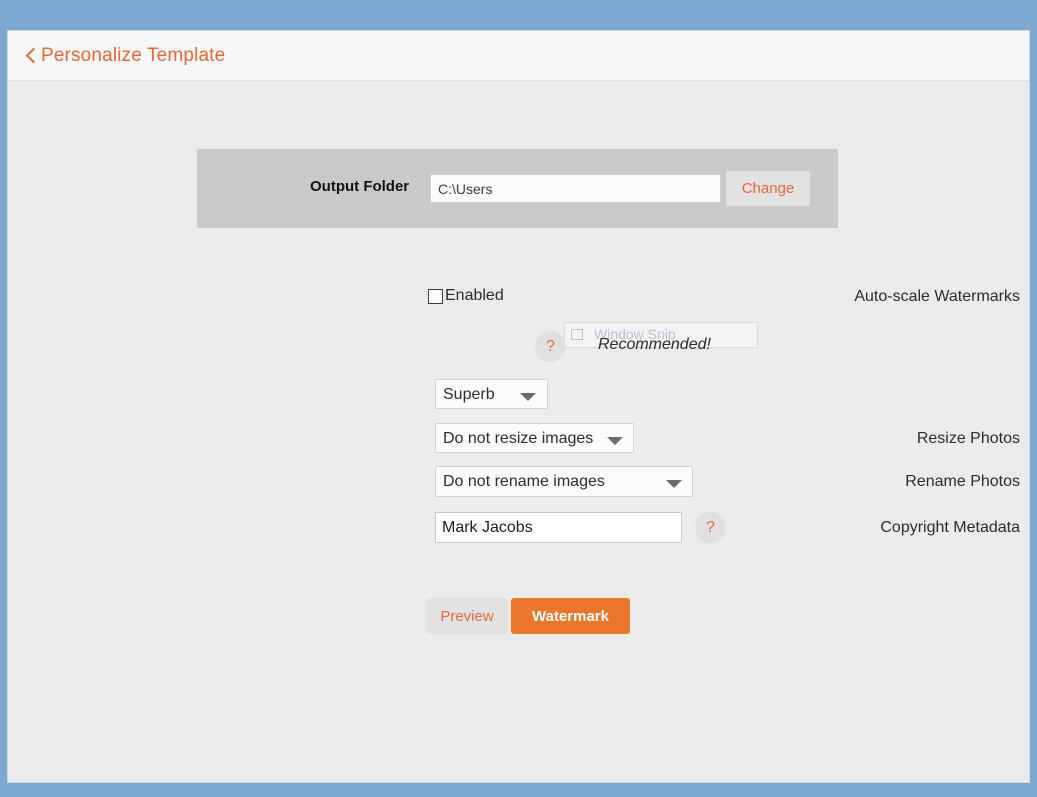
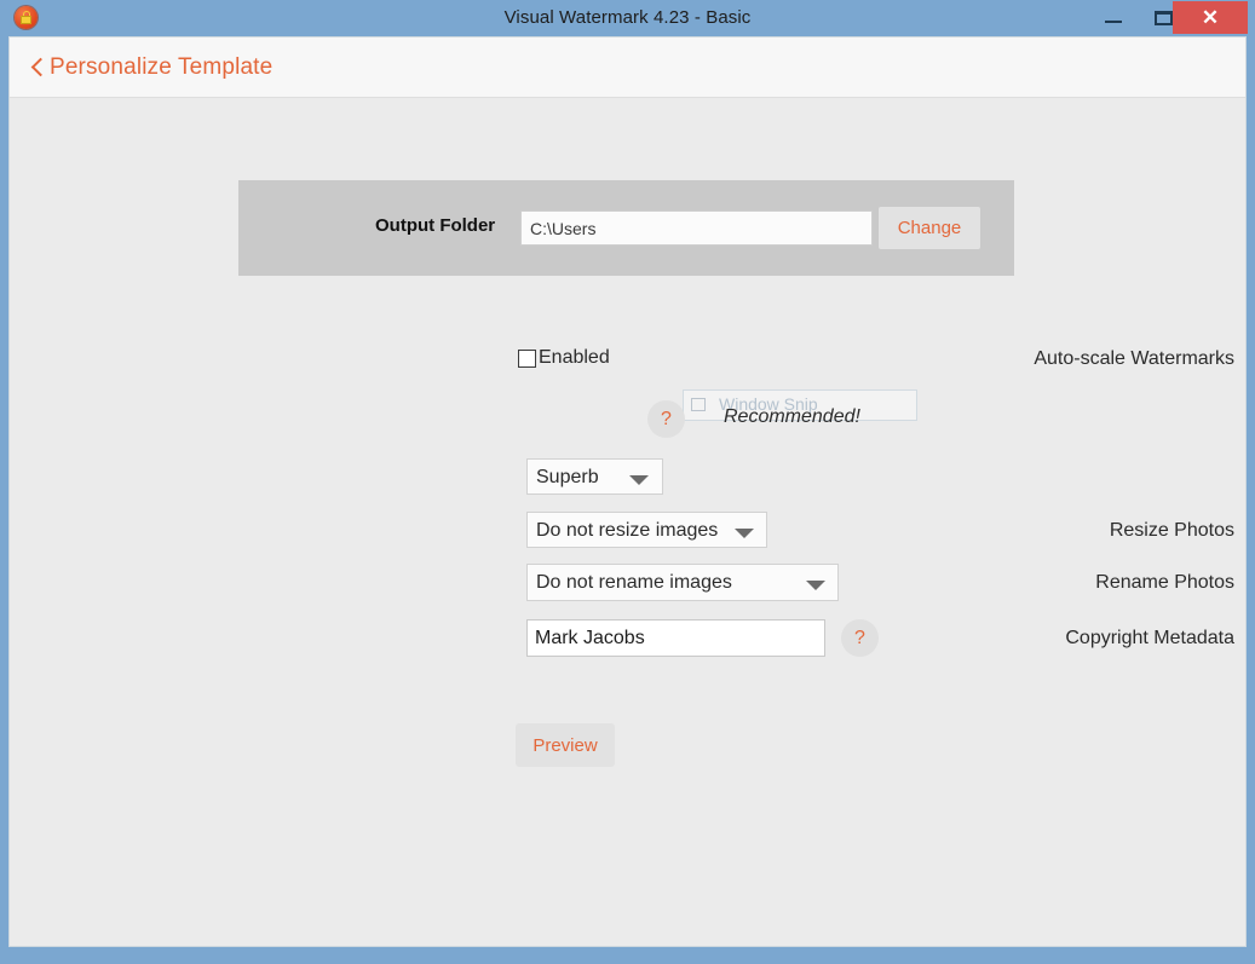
+ Visual Watermark 4.23 - Basic
+ ✕
  Personalize Template
  Output Folder
  C:\Users
  Change
  Auto-scale Watermarks
  Enabled
  Window Snip
  ?
  Recommended!
  Superb
  Resize Photos
  Do not resize images
  Rename Photos
  Do not rename images
  Copyright Metadata
  Mark Jacobs
  ?
  Preview
- Watermark
